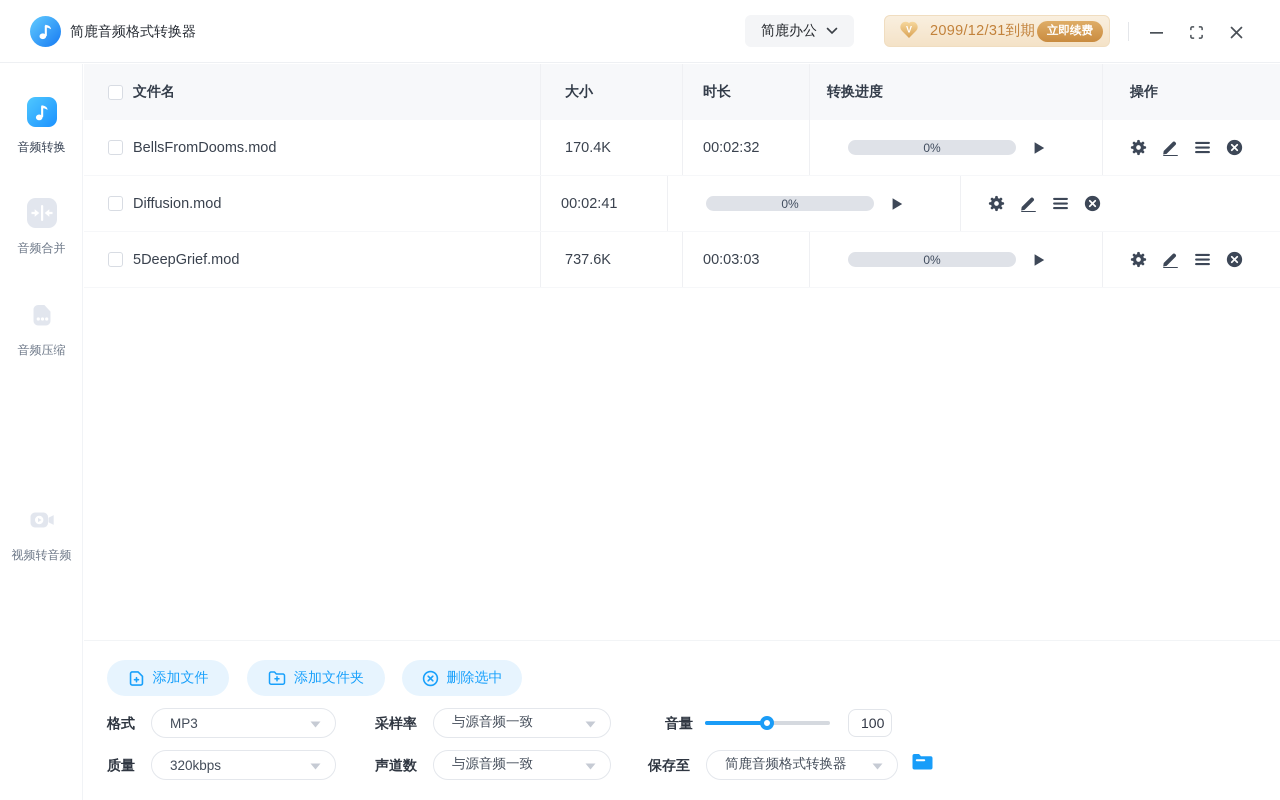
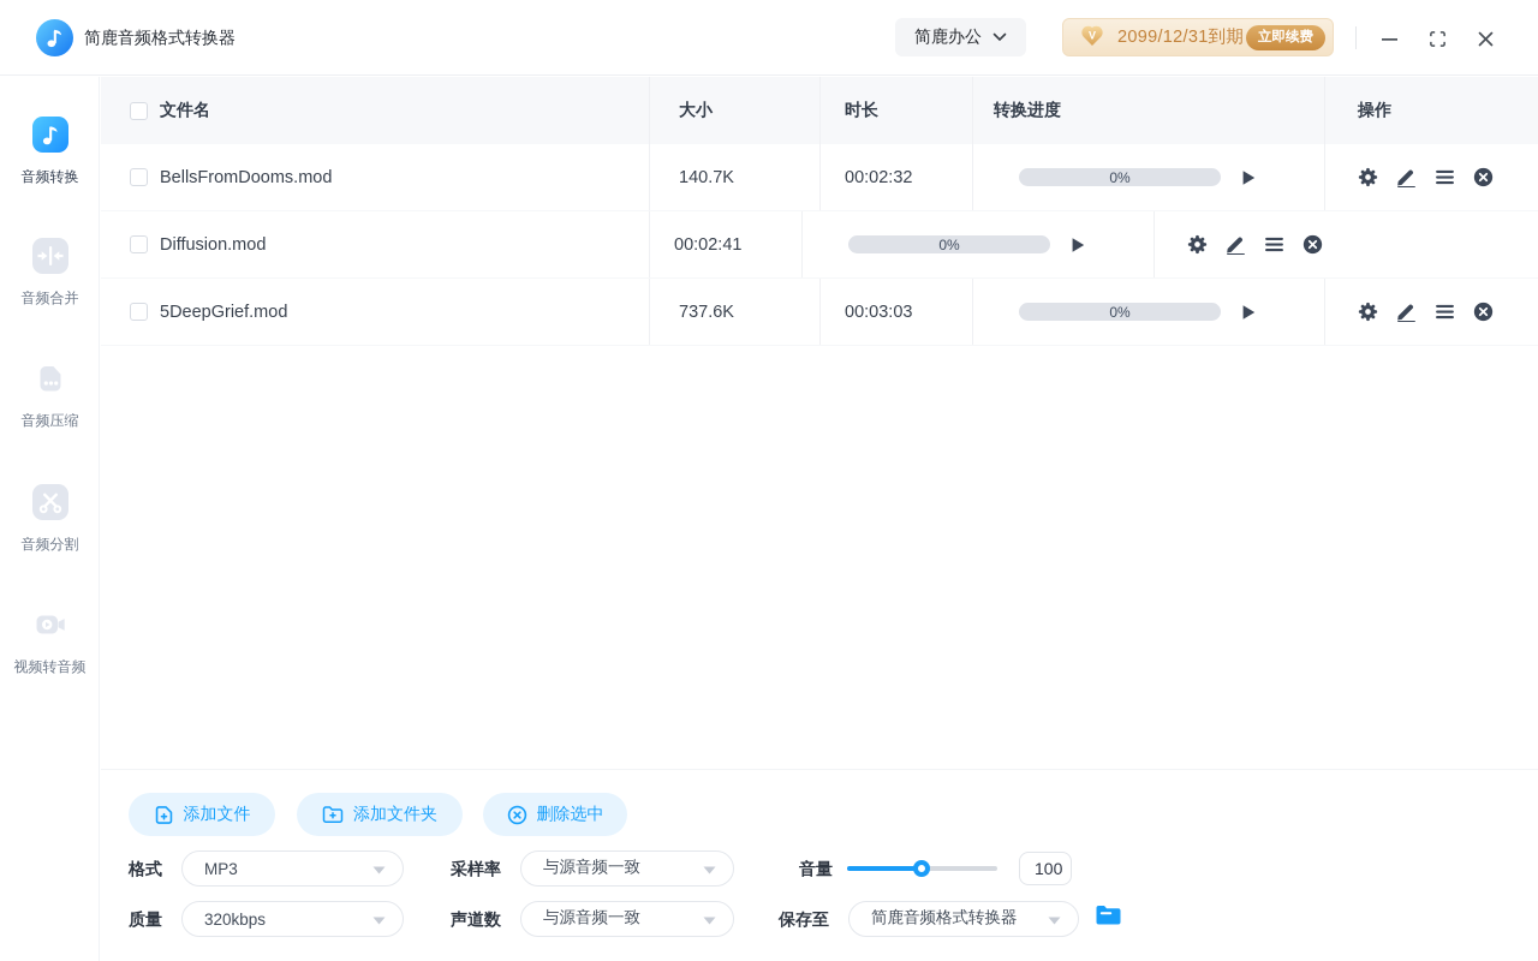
  简鹿音频格式转换器
  简鹿办公
  V
  2099/12/31到期
  立即续费
  音频转换
  音频合并
  音频压缩
+ 音频分割
  视频转音频
  文件名
  大小
  时长
  转换进度
  操作
  BellsFromDooms.mod
- 170.4K
+ 140.7K
  00:02:32
  0%
  Diffusion.mod
  00:02:41
  0%
  5DeepGrief.mod
  737.6K
  00:03:03
  0%
  添加文件
  添加文件夹
  删除选中
  格式
  MP3
  采样率
  与源音频一致
  音量
  100
  质量
  320kbps
  声道数
  与源音频一致
  保存至
  简鹿音频格式转换器
